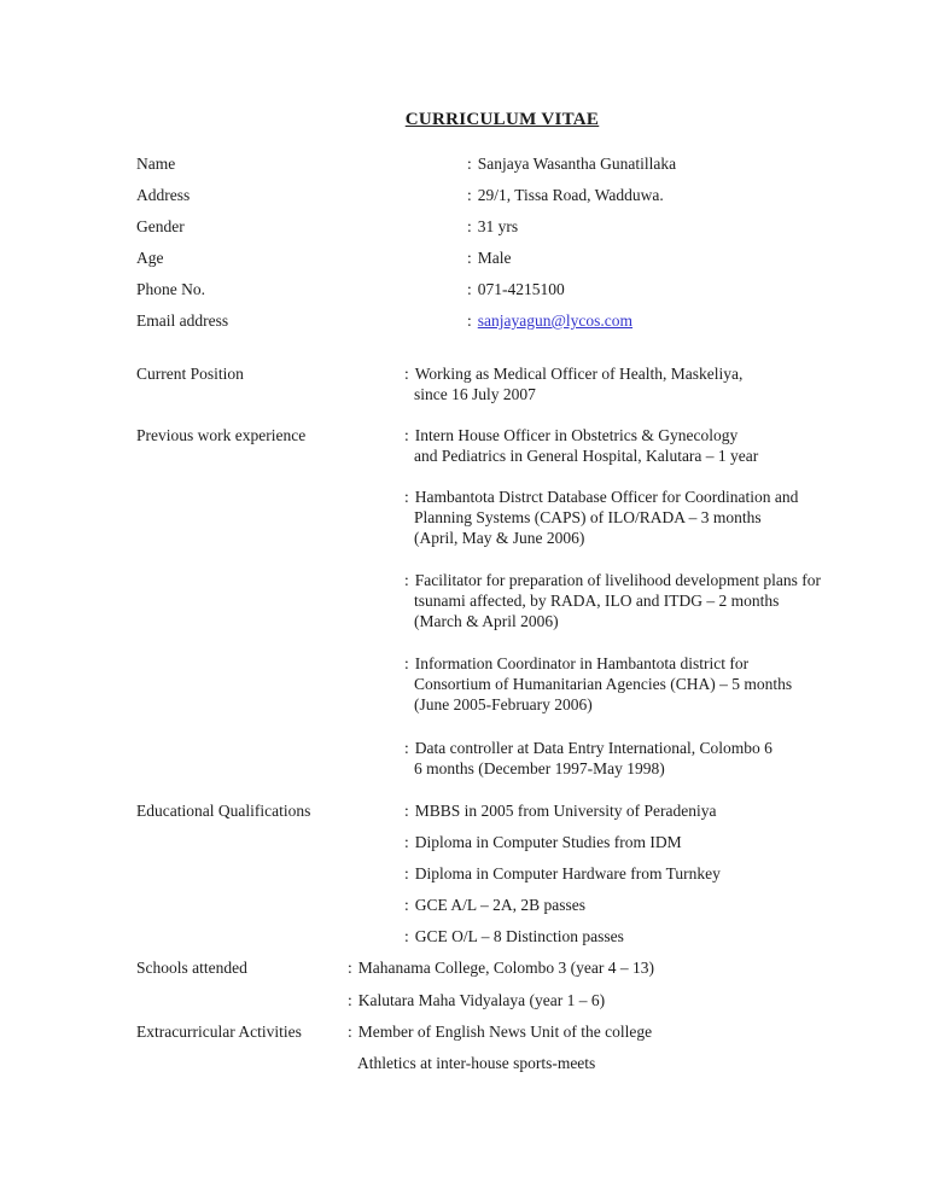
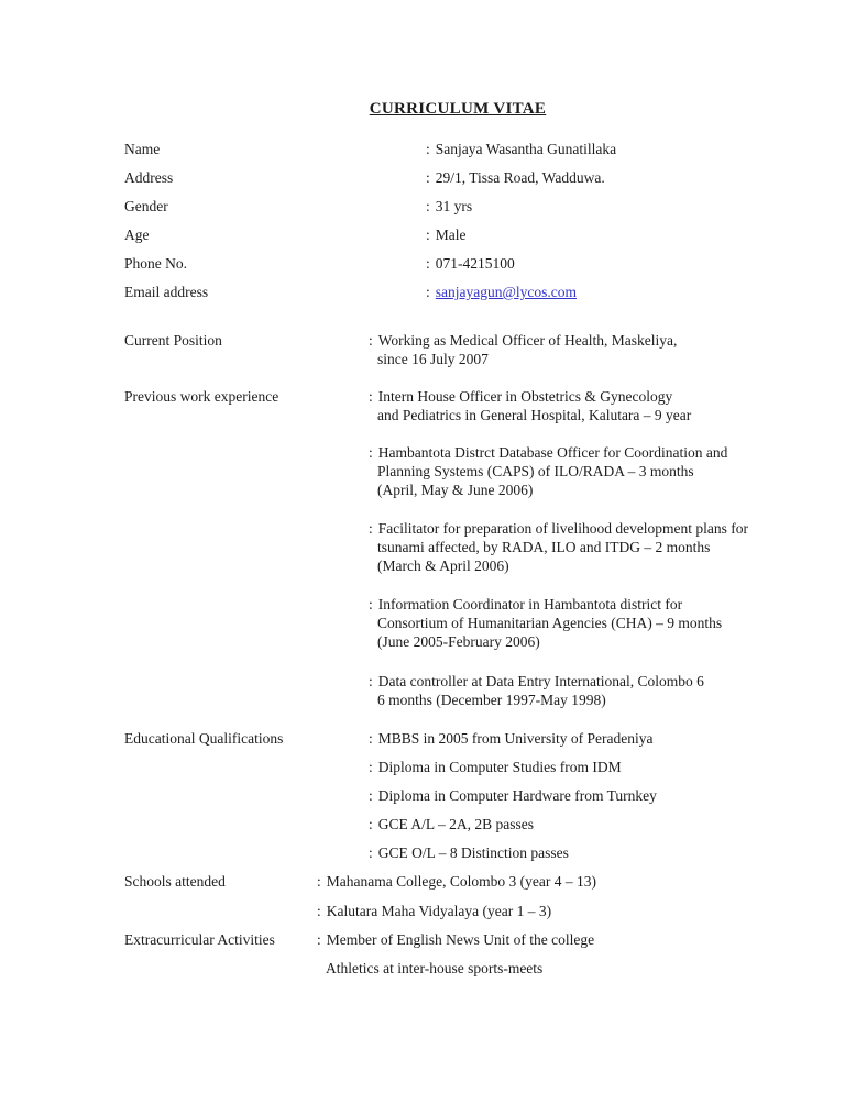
  CURRICULUM VITAE
  Name
  : Sanjaya Wasantha Gunatillaka
  Address
  : 29/1, Tissa Road, Wadduwa.
  Gender
  : 31 yrs
  Age
  : Male
  Phone No.
  : 071-4215100
  Email address
  : sanjayagun@lycos.com
  Current Position
  : Working as Medical Officer of Health, Maskeliya,
  since 16 July 2007
  Previous work experience
  : Intern House Officer in Obstetrics & Gynecology
- and Pediatrics in General Hospital, Kalutara – 1 year
+ and Pediatrics in General Hospital, Kalutara – 9 year
  : Hambantota Distrct Database Officer for Coordination and
  Planning Systems (CAPS) of ILO/RADA – 3 months
  (April, May & June 2006)
  : Facilitator for preparation of livelihood development plans for
  tsunami affected, by RADA, ILO and ITDG – 2 months
  (March & April 2006)
  : Information Coordinator in Hambantota district for
- Consortium of Humanitarian Agencies (CHA) – 5 months
+ Consortium of Humanitarian Agencies (CHA) – 9 months
  (June 2005-February 2006)
  : Data controller at Data Entry International, Colombo 6
  6 months (December 1997-May 1998)
  Educational Qualifications
  : MBBS in 2005 from University of Peradeniya
  : Diploma in Computer Studies from IDM
  : Diploma in Computer Hardware from Turnkey
  : GCE A/L – 2A, 2B passes
  : GCE O/L – 8 Distinction passes
  Schools attended
  : Mahanama College, Colombo 3 (year 4 – 13)
- : Kalutara Maha Vidyalaya (year 1 – 6)
+ : Kalutara Maha Vidyalaya (year 1 – 3)
  Extracurricular Activities
  : Member of English News Unit of the college
  Athletics at inter-house sports-meets
